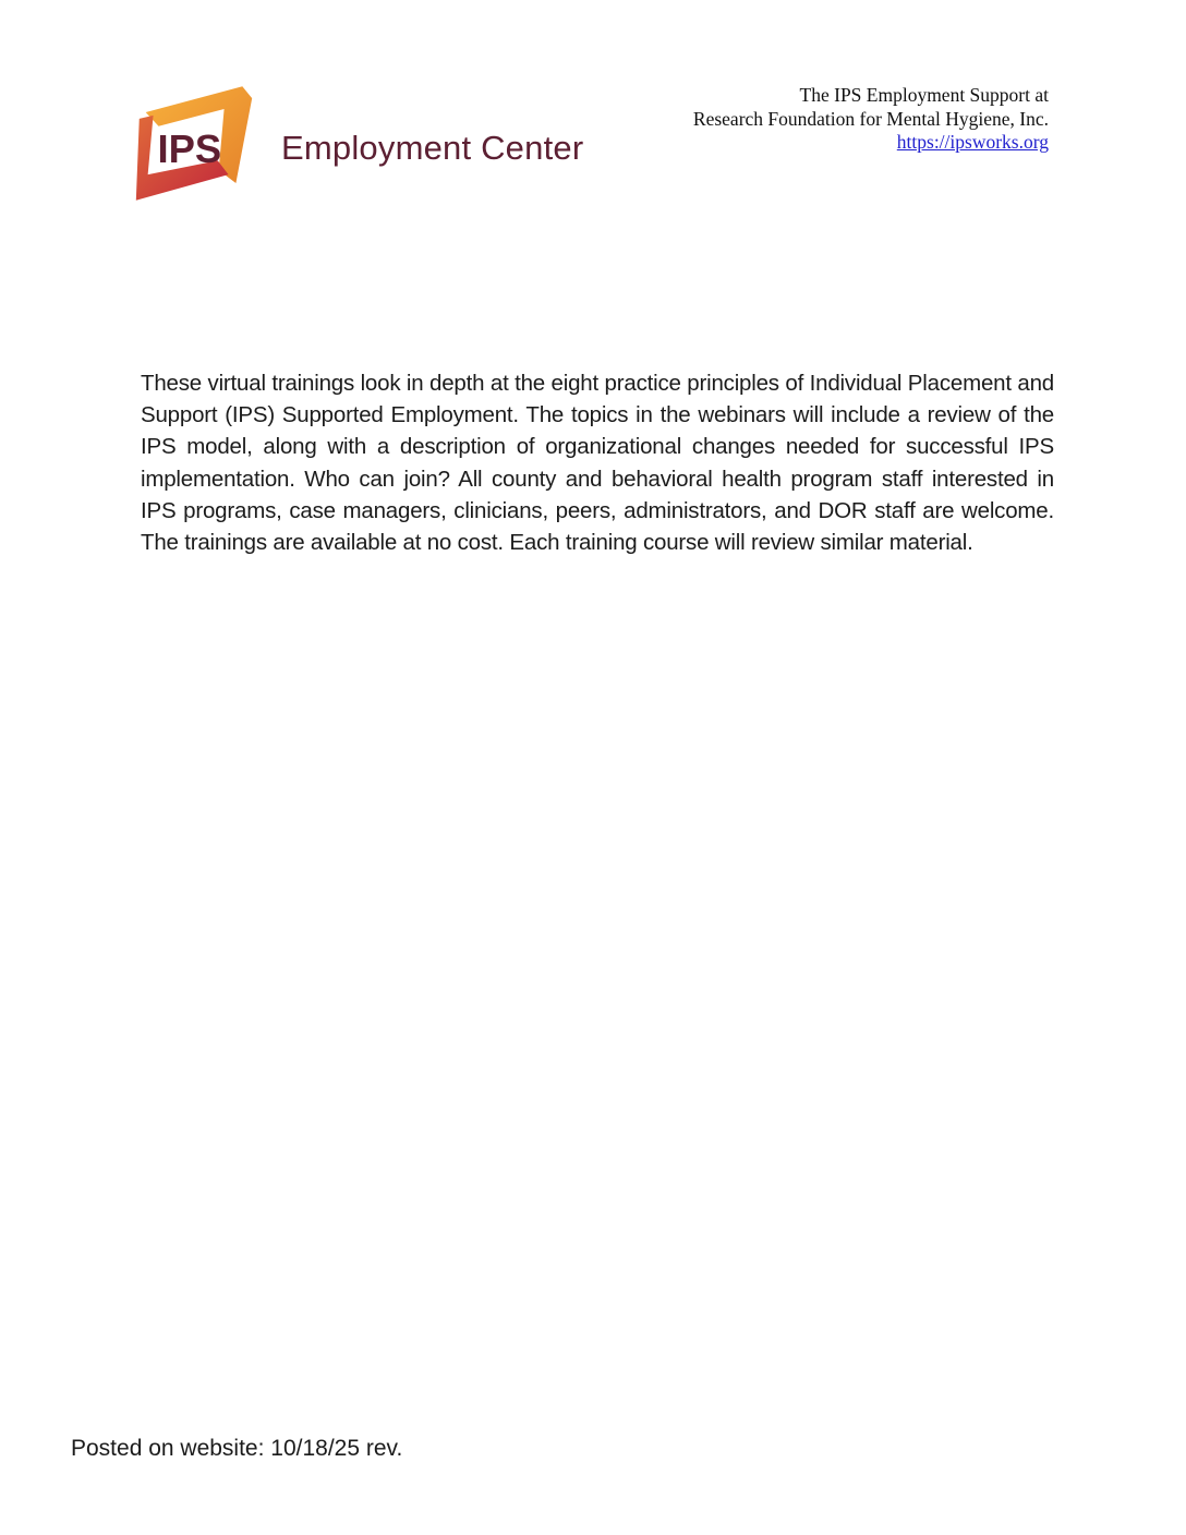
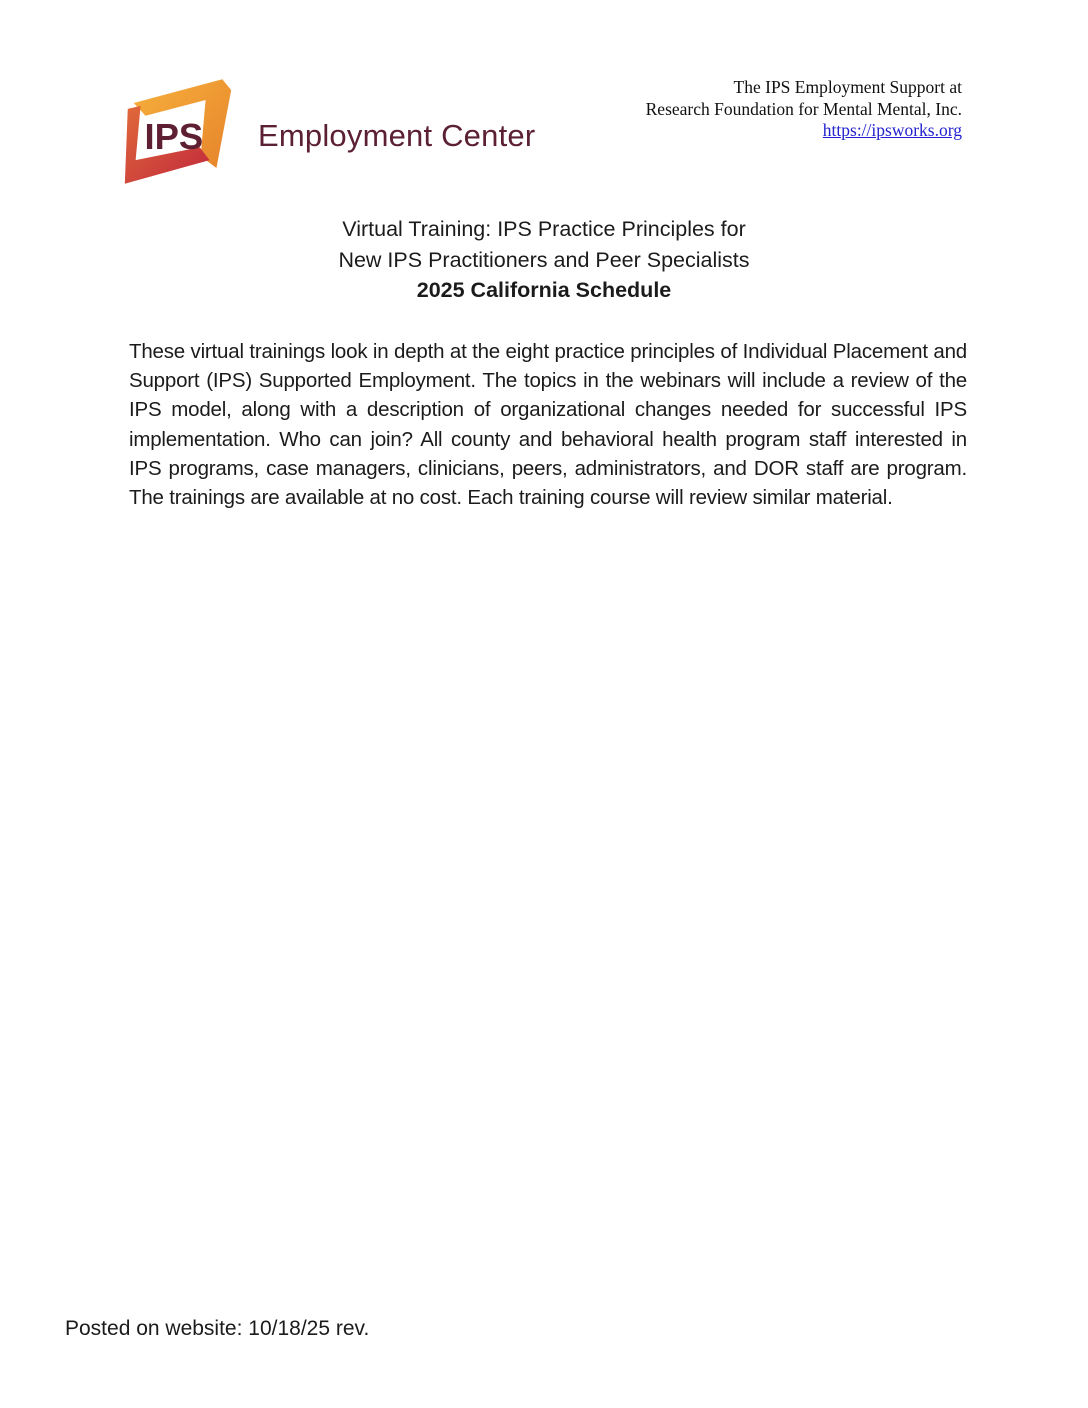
  IPS
  Employment Center
  The IPS Employment Support at
- Research Foundation for Mental Hygiene, Inc.
+ Research Foundation for Mental Mental, Inc.
  https://ipsworks.org
+ Virtual Training: IPS Practice Principles for
+ New IPS Practitioners and Peer Specialists
+ 2025 California Schedule
- These virtual trainings look in depth at the eight practice principles of Individual Placement and Support (IPS) Supported Employment. The topics in the webinars will include a review of the IPS model, along with a description of organizational changes needed for successful IPS implementation. Who can join? All county and behavioral health program staff interested in IPS programs, case managers, clinicians, peers, administrators, and DOR staff are welcome. The trainings are available at no cost. Each training course will review similar material.
+ These virtual trainings look in depth at the eight practice principles of Individual Placement and Support (IPS) Supported Employment. The topics in the webinars will include a review of the IPS model, along with a description of organizational changes needed for successful IPS implementation. Who can join? All county and behavioral health program staff interested in IPS programs, case managers, clinicians, peers, administrators, and DOR staff are program. The trainings are available at no cost. Each training course will review similar material.
  Posted on website: 10/18/25 rev.
